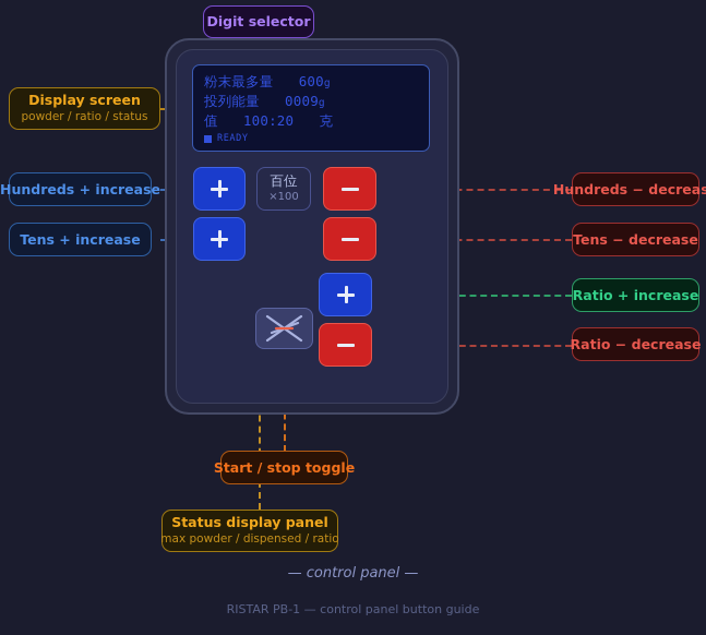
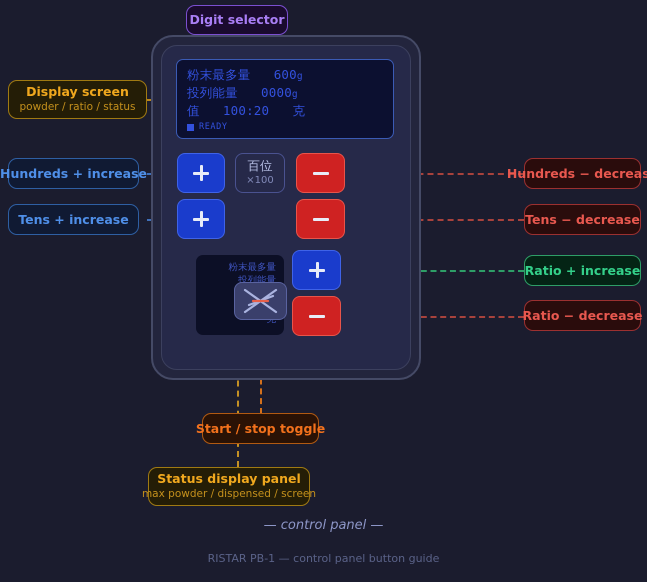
  粉末最多量 600g
- 投列能量 0009g
+ 投列能量 0000g
  值 100:20 克
  READY
  百位
  ×100
+ 粉末最多量
+ 投列能量
  Digit selector
  Display screen
  powder / ratio / status
  Hundreds + increase
  Tens + increase
  Hundreds − decreas
  Tens − decrease
  Ratio + increase
  Ratio − decrease
  Start / stop toggle
  Status display panel
- max powder / dispensed / ratio
+ max powder / dispensed / screen
  — control panel —
  RISTAR PB-1 — control panel button guide
